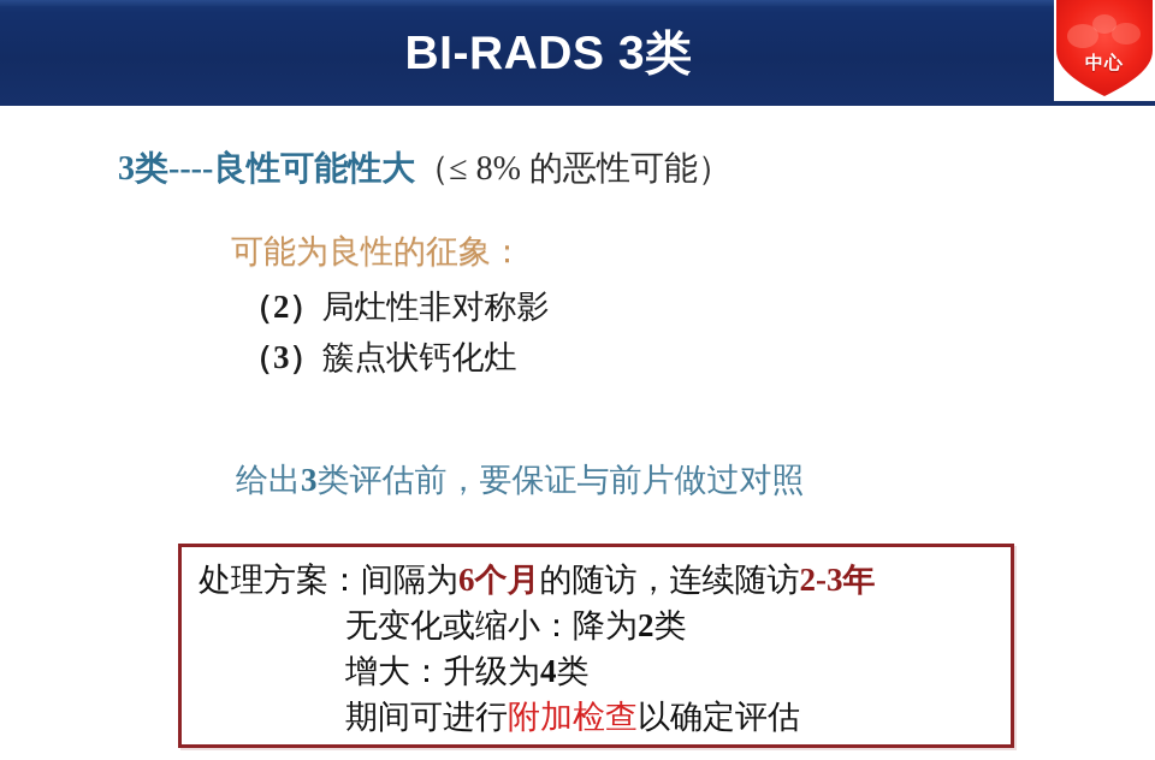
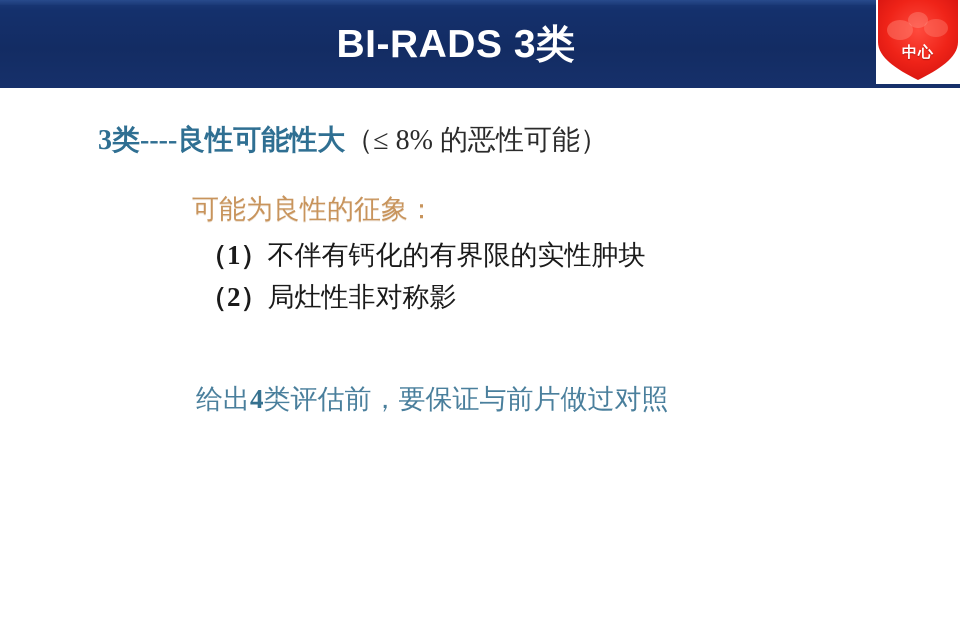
  BI-RADS 3类
  中心
  3类----良性可能性大（≤ 8% 的恶性可能）
  可能为良性的征象：
+ （1）不伴有钙化的有界限的实性肿块
  （2）局灶性非对称影
- （3）簇点状钙化灶
- 给出3类评估前，要保证与前片做过对照
+ 给出4类评估前，要保证与前片做过对照
- 处理方案：间隔为6个月的随访，连续随访2-3年
- 无变化或缩小：降为2类
- 增大：升级为4类
- 期间可进行附加检查以确定评估
